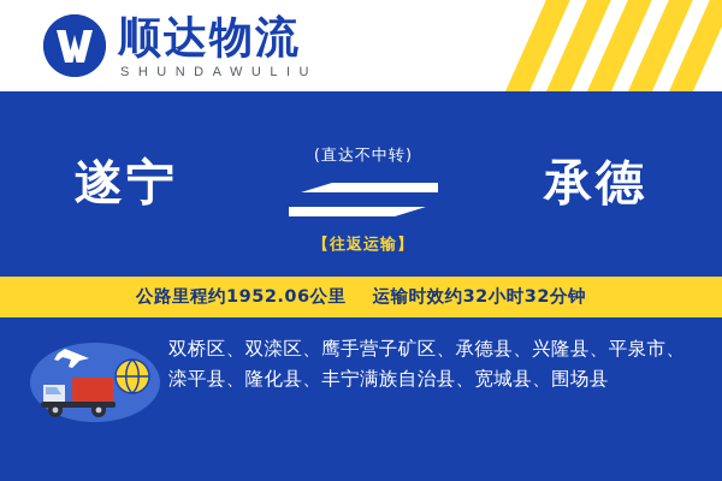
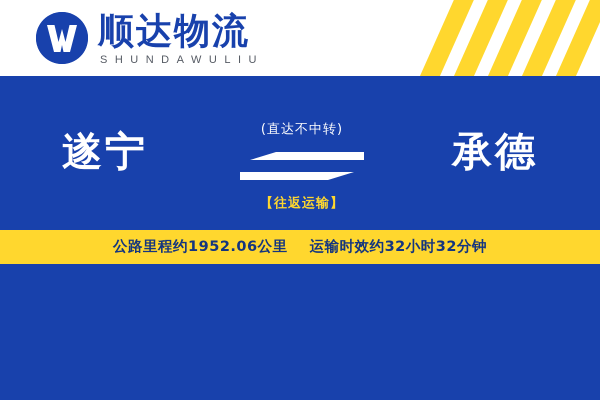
  顺达物流
  SHUNDAWULIU
  遂宁
  承德
  (直达不中转)
  【往返运输】
  公路里程约1952.06公里
  运输时效约32小时32分钟
- 双桥区、双滦区、鹰手营子矿区、承德县、兴隆县、平泉市、滦平县、隆化县、丰宁满族自治县、宽城县、围场县
